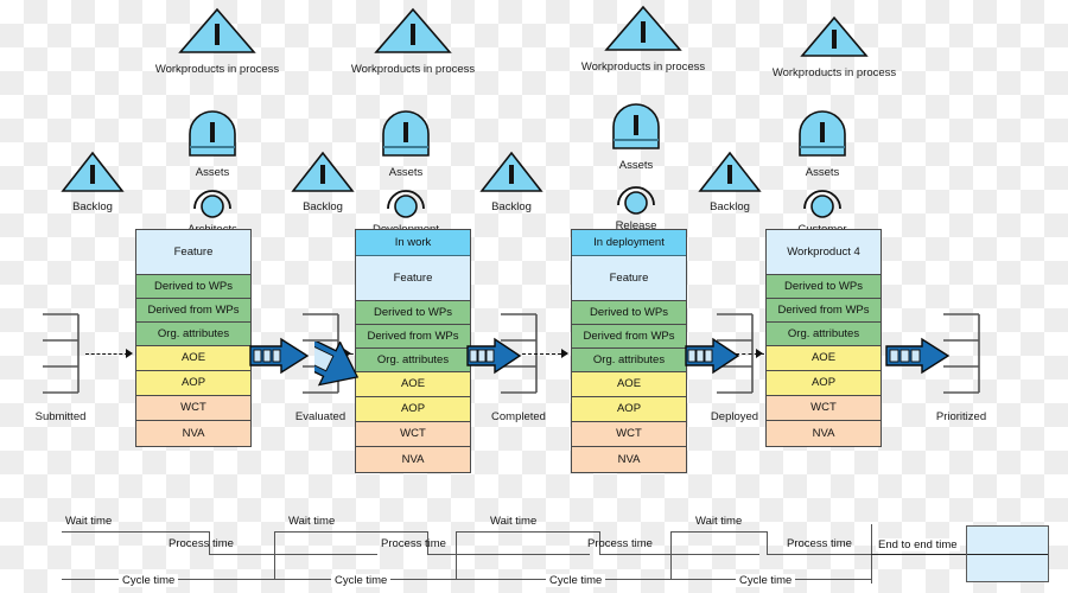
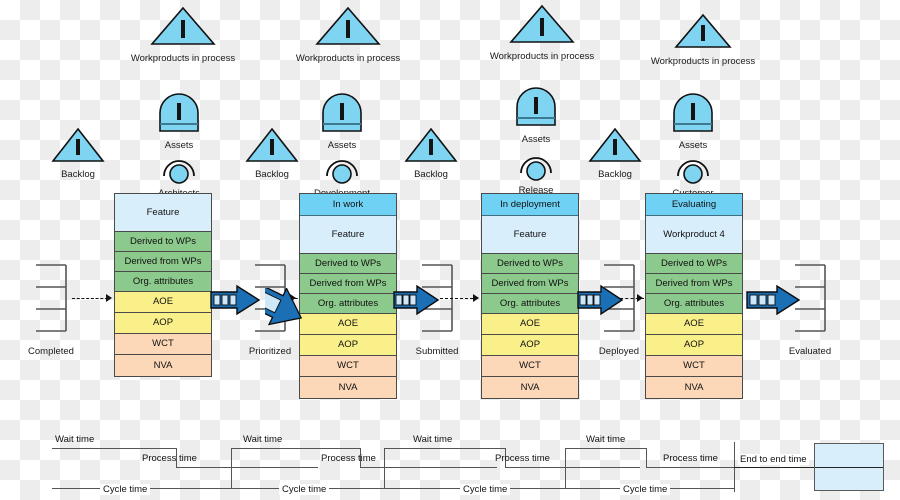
  Workproducts in process
  Workproducts in process
  Workproducts in process
  Workproducts in process
  Backlog
  Backlog
  Backlog
  Backlog
  Assets
  Assets
  Assets
  Release
  Assets
- Submitted
+ Completed
- Evaluated
+ Prioritized
- Completed
+ Submitted
  Deployed
- Prioritized
+ Evaluated
  Feature
  Derived to WPs
  Derived from WPs
  Org. attributes
  AOE
  AOP
  WCT
  NVA
  In work
  Feature
  Derived to WPs
  Derived from WPs
  Org. attributes
  AOE
  AOP
  WCT
  NVA
  In deployment
  Feature
  Derived to WPs
  Derived from WPs
  Org. attributes
  AOE
  AOP
  WCT
  NVA
+ Evaluating
  Workproduct 4
  Derived to WPs
  Derived from WPs
  Org. attributes
  AOE
  AOP
  WCT
  NVA
  Wait time
  Process time
  Cycle time
  Wait time
  Process time
  Cycle time
  Wait time
  Process time
  Cycle time
  Wait time
  Process time
  Cycle time
  End to end time
